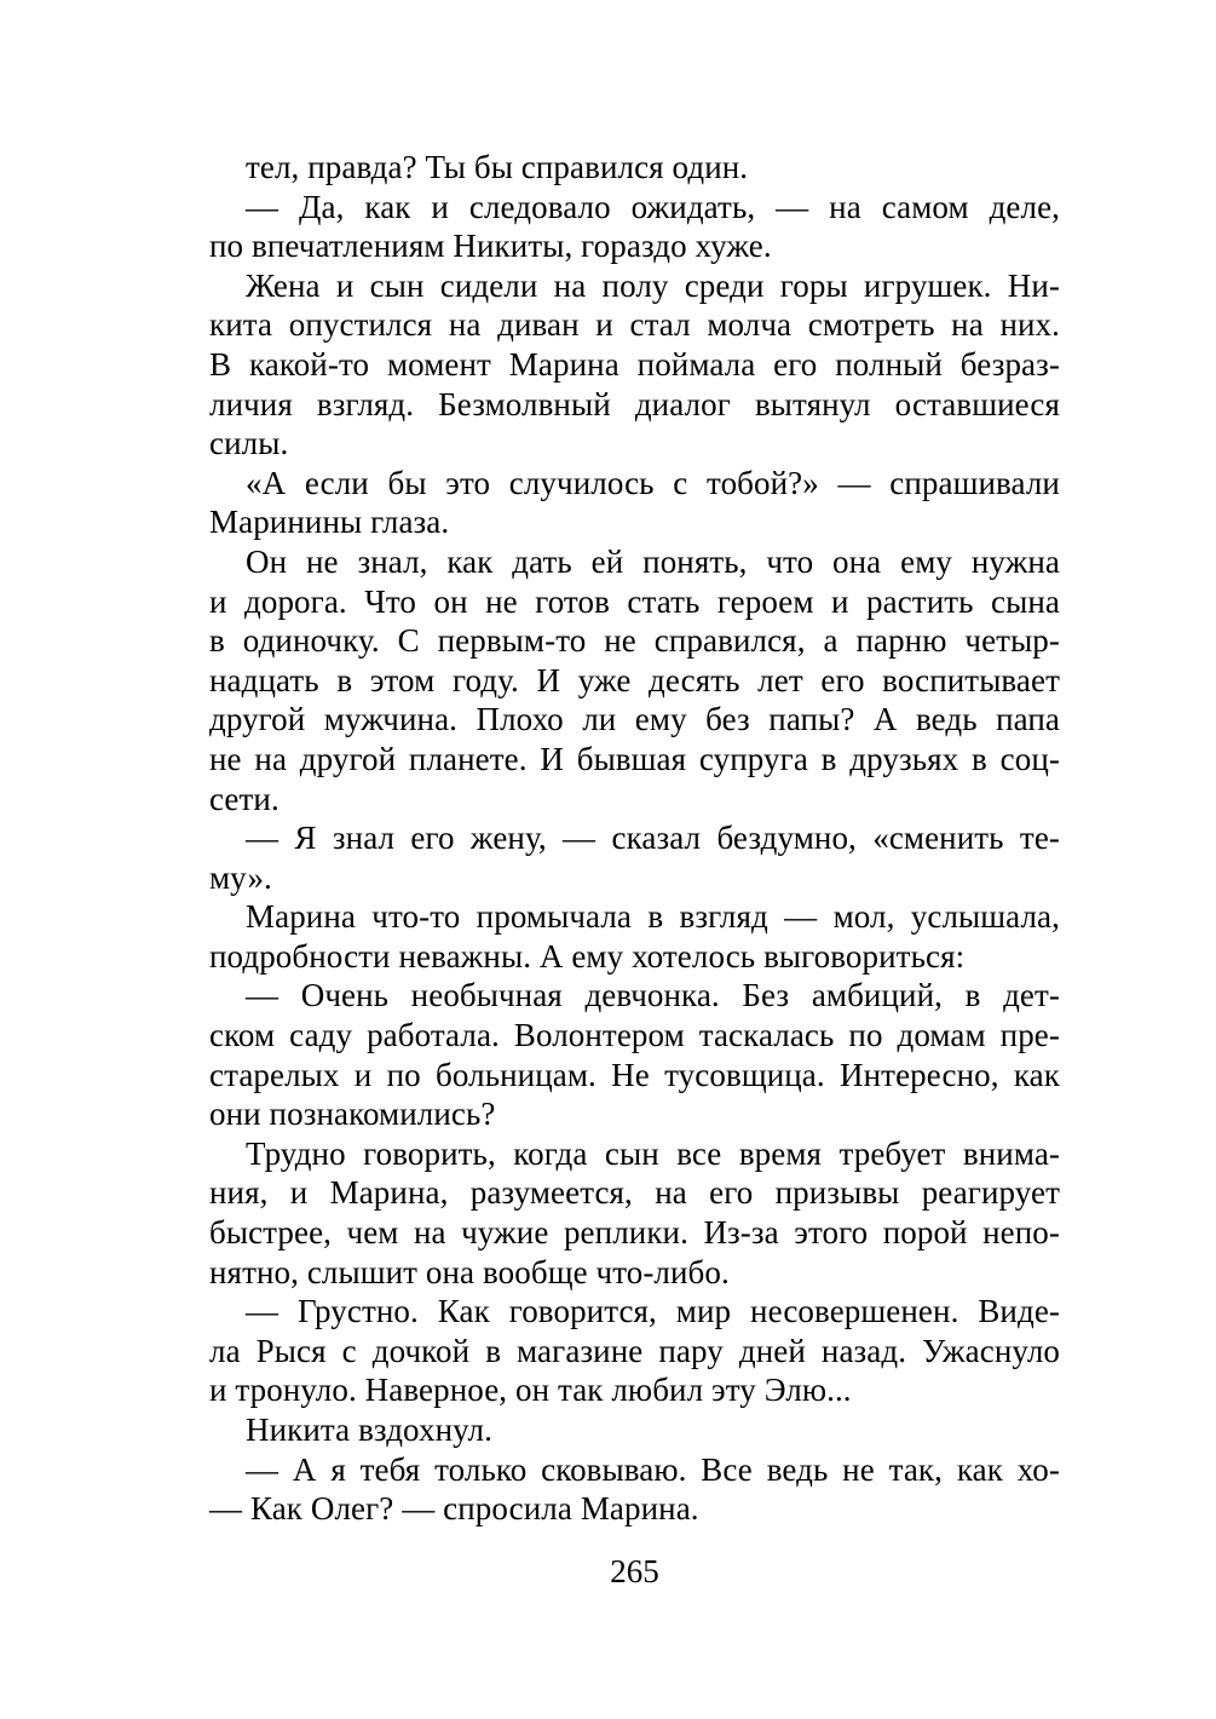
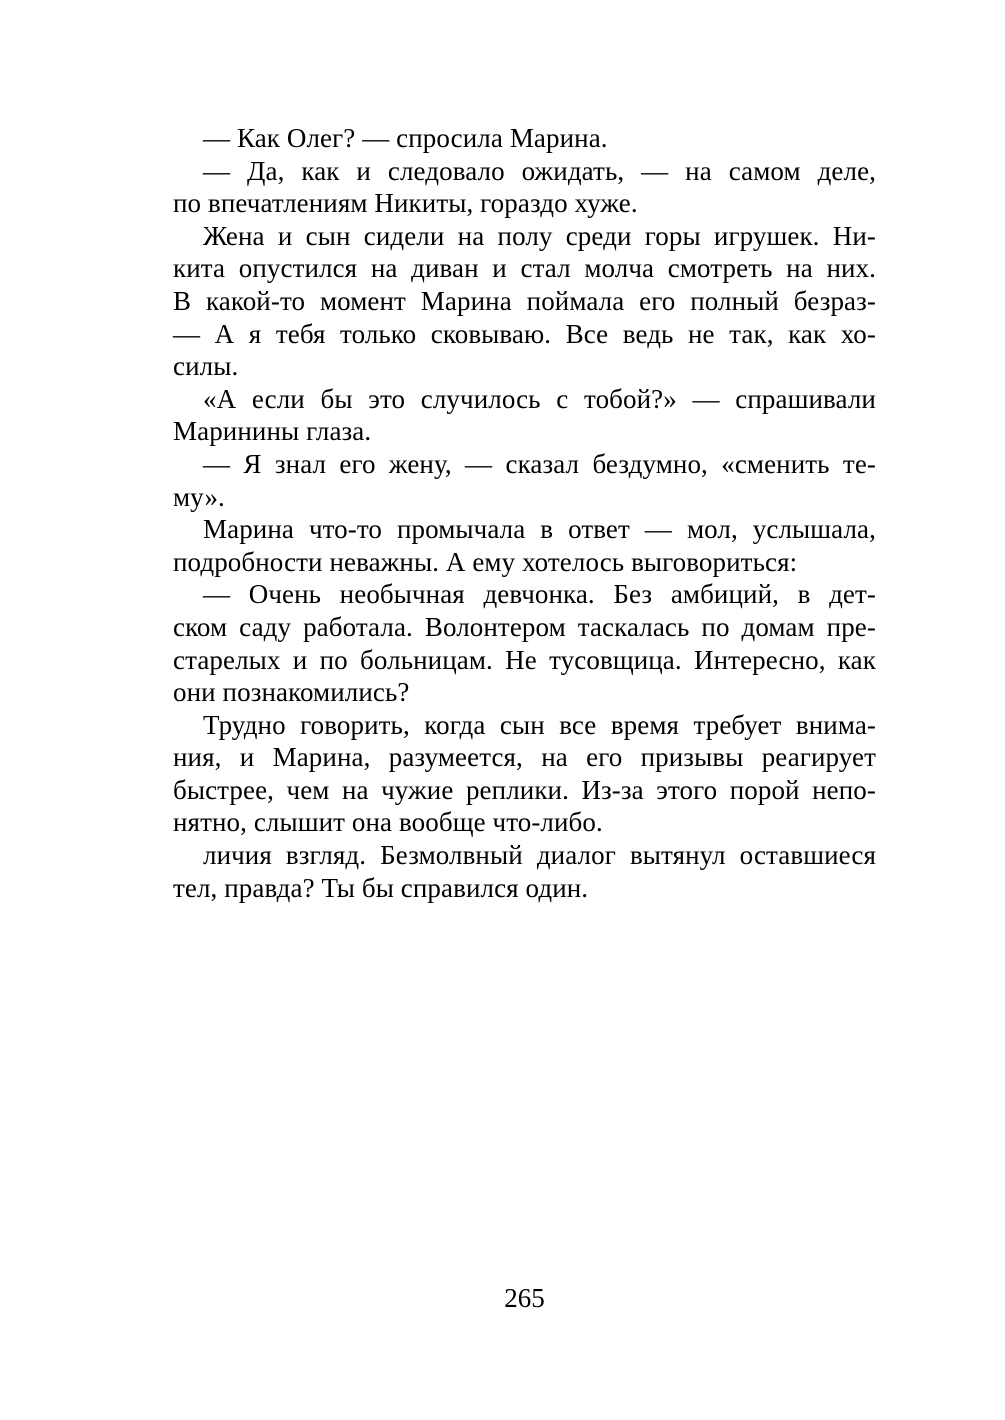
- тел, правда? Ты бы справился один.
+ — Как Олег? — спросила Марина.
  — Да, как и следовало ожидать, — на самом деле,
  по впечатлениям Никиты, гораздо хуже.
  Жена и сын сидели на полу среди горы игрушек. Ни-
  кита опустился на диван и стал молча смотреть на них.
  В какой-то момент Марина поймала его полный безраз-
- личия взгляд. Безмолвный диалог вытянул оставшиеся
+ — А я тебя только сковываю. Все ведь не так, как хо-
  силы.
  «А если бы это случилось с тобой?» — спрашивали
  Маринины глаза.
- Он не знал, как дать ей понять, что она ему нужна
- и дорога. Что он не готов стать героем и растить сына
- в одиночку. С первым-то не справился, а парню четыр-
- надцать в этом году. И уже десять лет его воспитывает
- другой мужчина. Плохо ли ему без папы? А ведь папа
- не на другой планете. И бывшая супруга в друзьях в соц-
- сети.
  — Я знал его жену, — сказал бездумно, «сменить те-
  му».
- Марина что-то промычала в взгляд — мол, услышала,
+ Марина что-то промычала в ответ — мол, услышала,
  подробности неважны. А ему хотелось выговориться:
  — Очень необычная девчонка. Без амбиций, в дет-
  ском саду работала. Волонтером таскалась по домам пре-
  старелых и по больницам. Не тусовщица. Интересно, как
  они познакомились?
  Трудно говорить, когда сын все время требует внима-
  ния, и Марина, разумеется, на его призывы реагирует
  быстрее, чем на чужие реплики. Из-за этого порой непо-
  нятно, слышит она вообще что-либо.
- — Грустно. Как говорится, мир несовершенен. Виде-
- ла Рыся с дочкой в магазине пару дней назад. Ужаснуло
- и тронуло. Наверное, он так любил эту Элю...
- Никита вздохнул.
- — А я тебя только сковываю. Все ведь не так, как хо-
+ личия взгляд. Безмолвный диалог вытянул оставшиеся
- — Как Олег? — спросила Марина.
+ тел, правда? Ты бы справился один.
  265
